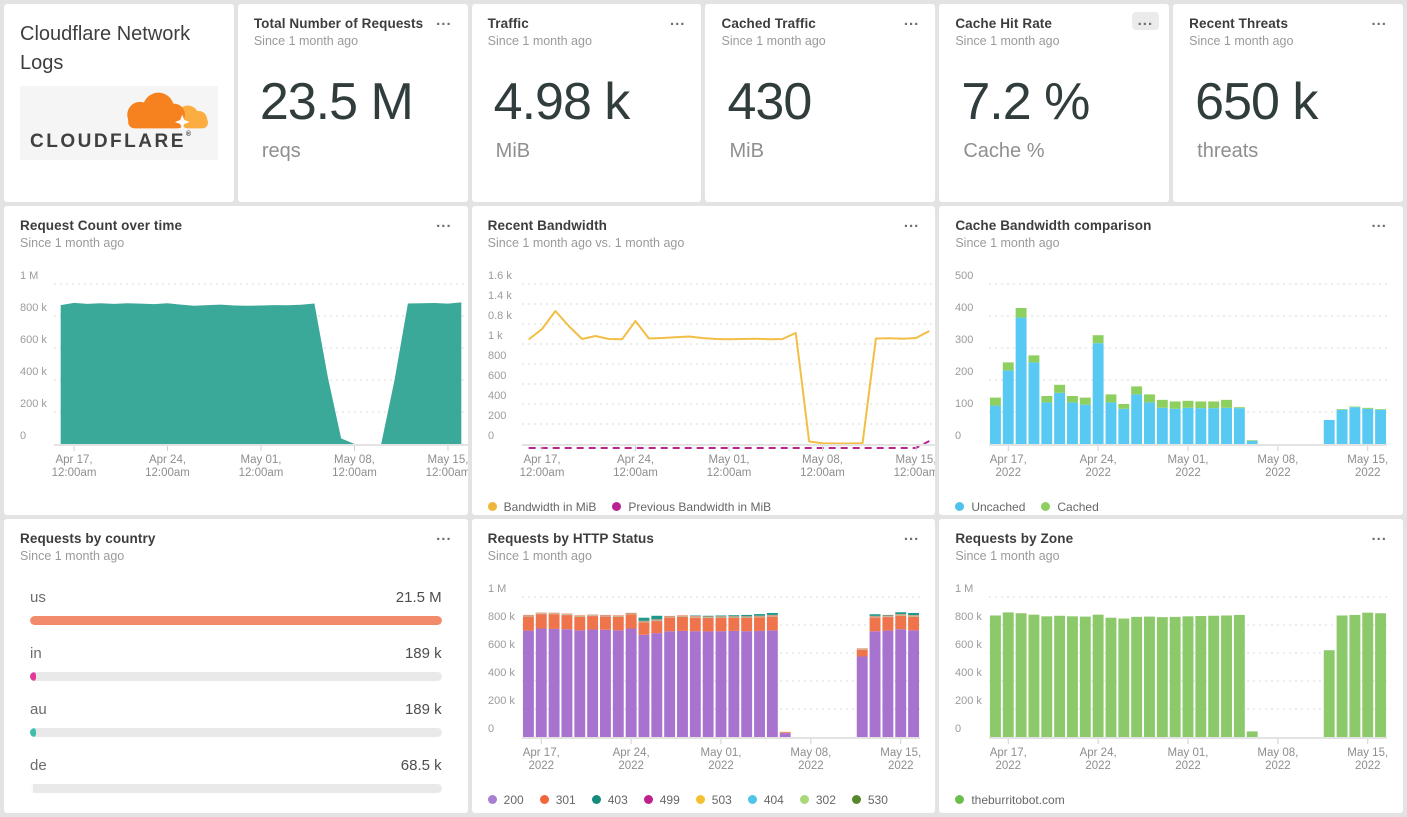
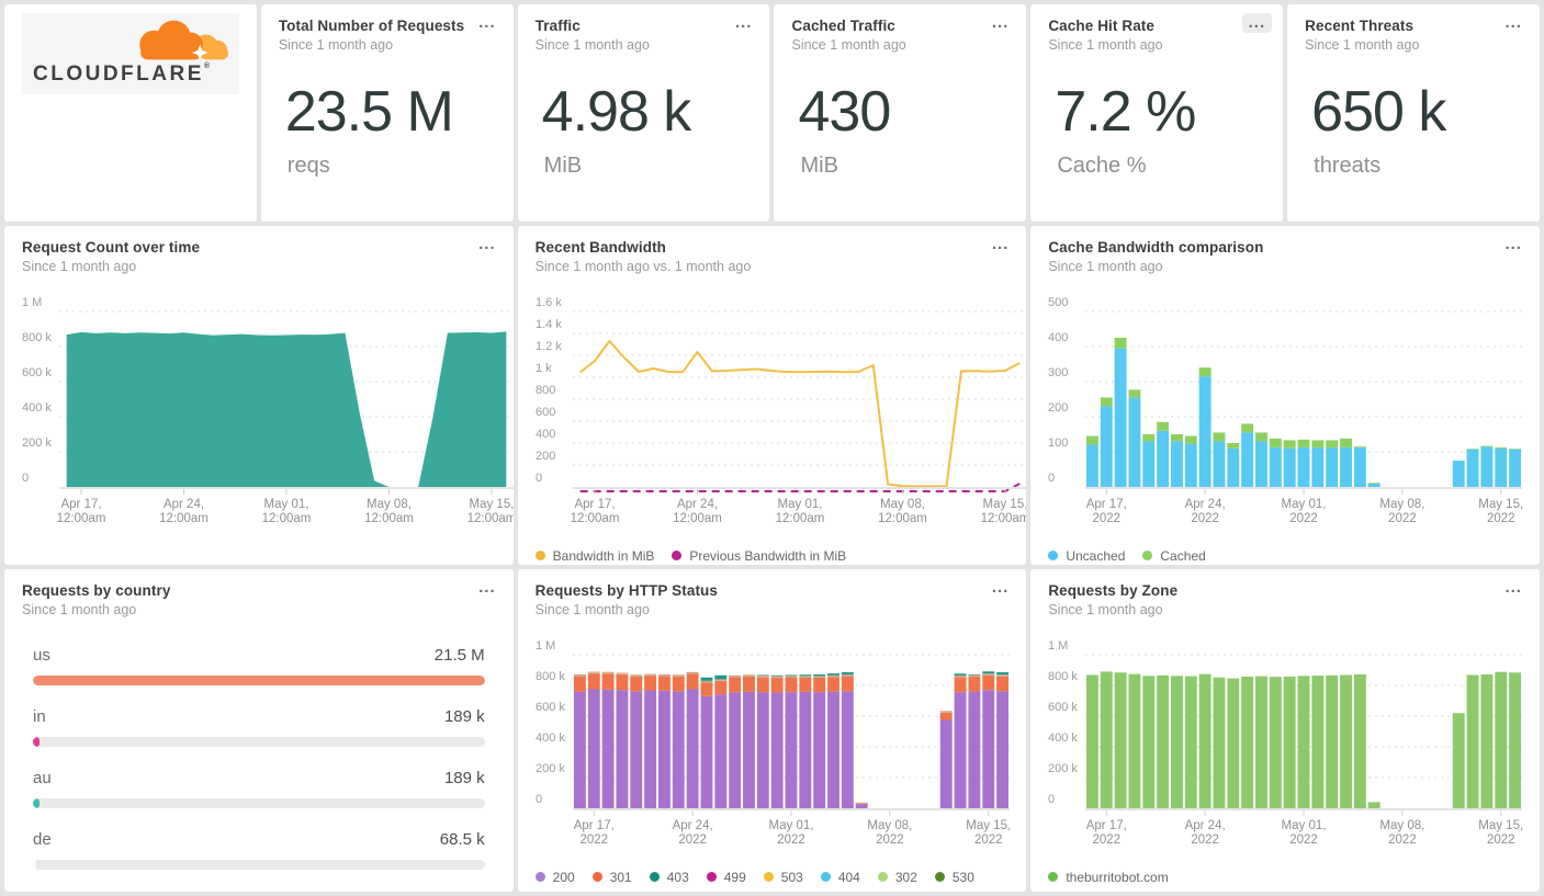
- Cloudflare Network Logs
  CLOUDFLARE
  Total Number of Requests
  Since 1 month ago
  ...
  23.5 M
  reqs
  Traffic
  Since 1 month ago
  ...
  4.98 k
  MiB
  Cached Traffic
  Since 1 month ago
  ...
  430
  MiB
  Cache Hit Rate
  Since 1 month ago
  ...
  7.2 %
  Cache %
  Recent Threats
  Since 1 month ago
  ...
  650 k
  threats
  Request Count over time
  Since 1 month ago
  ...
  1 M
  800 k
  600 k
  400 k
  200 k
  0
  Apr 17, 12:00am
  Apr 24, 12:00am
  May 01, 12:00am
  May 08, 12:00am
  May 15, 12:00am
  Recent Bandwidth
  Since 1 month ago vs. 1 month ago
  ...
  1.6 k
  1.4 k
- 0.8 k
+ 1.2 k
  1 k
  800
  600
  400
  200
  0
  Apr 17, 12:00am
  Apr 24, 12:00am
  May 01, 12:00am
  May 08, 12:00am
  May 15, 12:00am
  Bandwidth in MiB
  Previous Bandwidth in MiB
  Cache Bandwidth comparison
  Since 1 month ago
  ...
  500
  400
  300
  200
  100
  0
  Apr 17, 2022
  Apr 24, 2022
  May 01, 2022
  May 08, 2022
  May 15, 2022
  Uncached
  Cached
  Requests by country
  Since 1 month ago
  ...
  us
  21.5 M
  in
  189 k
  au
  189 k
  de
  68.5 k
  Requests by HTTP Status
  Since 1 month ago
  ...
  1 M
  800 k
  600 k
  400 k
  200 k
  0
  Apr 17, 2022
  Apr 24, 2022
  May 01, 2022
  May 08, 2022
  May 15, 2022
  200
  301
  403
  499
  503
  404
  302
  530
  Requests by Zone
  Since 1 month ago
  ...
  1 M
  800 k
  600 k
  400 k
  200 k
  0
  Apr 17, 2022
  Apr 24, 2022
  May 01, 2022
  May 08, 2022
  May 15, 2022
  theburritobot.com
